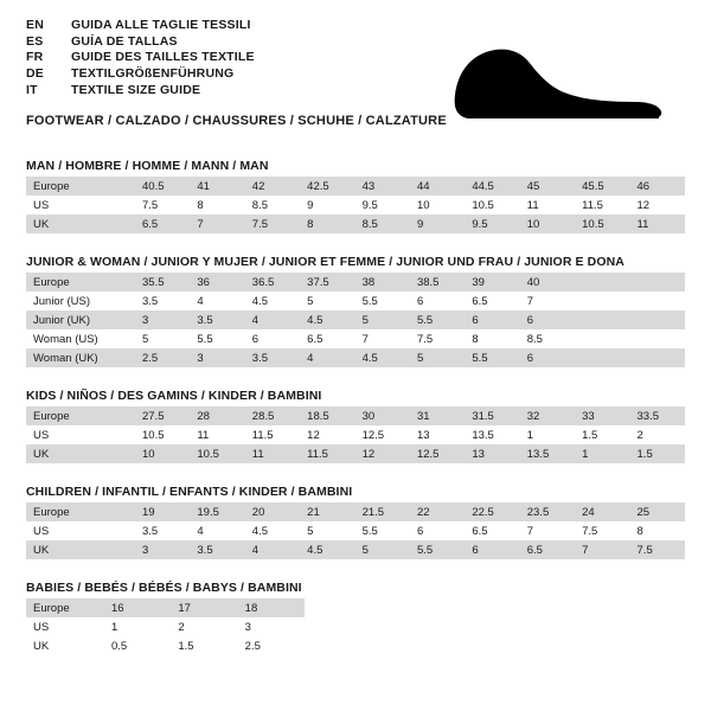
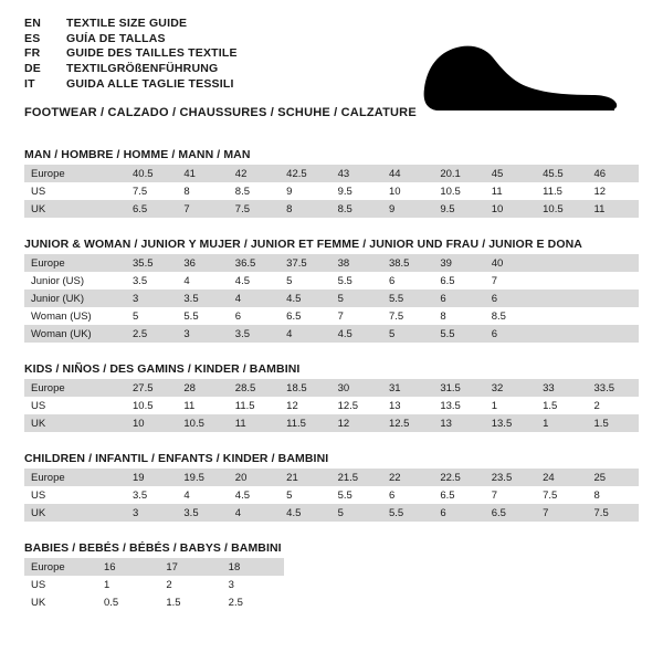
- EN	GUIDA ALLE TAGLIE TESSILI
+ EN	TEXTILE SIZE GUIDE
  ES	GUÍA DE TALLAS
  FR	GUIDE DES TAILLES TEXTILE
  DE	TEXTILGRÖßENFÜHRUNG
- IT	TEXTILE SIZE GUIDE
+ IT	GUIDA ALLE TAGLIE TESSILI
  FOOTWEAR / CALZADO / CHAUSSURES / SCHUHE / CALZATURE
  MAN / HOMBRE / HOMME / MANN / MAN
- Europe	40.5	41	42	42.5	43	44	44.5	45	45.5	46
+ Europe	40.5	41	42	42.5	43	44	20.1	45	45.5	46
  US	7.5	8	8.5	9	9.5	10	10.5	11	11.5	12
  UK	6.5	7	7.5	8	8.5	9	9.5	10	10.5	11
  JUNIOR & WOMAN / JUNIOR Y MUJER / JUNIOR ET FEMME / JUNIOR UND FRAU / JUNIOR E DONA
  Europe	35.5	36	36.5	37.5	38	38.5	39	40
  Junior (US)	3.5	4	4.5	5	5.5	6	6.5	7
  Junior (UK)	3	3.5	4	4.5	5	5.5	6	6
  Woman (US)	5	5.5	6	6.5	7	7.5	8	8.5
  Woman (UK)	2.5	3	3.5	4	4.5	5	5.5	6
  KIDS / NIÑOS / DES GAMINS / KINDER / BAMBINI
  Europe	27.5	28	28.5	18.5	30	31	31.5	32	33	33.5
  US	10.5	11	11.5	12	12.5	13	13.5	1	1.5	2
  UK	10	10.5	11	11.5	12	12.5	13	13.5	1	1.5
  CHILDREN / INFANTIL / ENFANTS / KINDER / BAMBINI
  Europe	19	19.5	20	21	21.5	22	22.5	23.5	24	25
  US	3.5	4	4.5	5	5.5	6	6.5	7	7.5	8
  UK	3	3.5	4	4.5	5	5.5	6	6.5	7	7.5
  BABIES / BEBÉS / BÉBÉS / BABYS / BAMBINI
  Europe	16	17	18
  US	1	2	3
  UK	0.5	1.5	2.5
